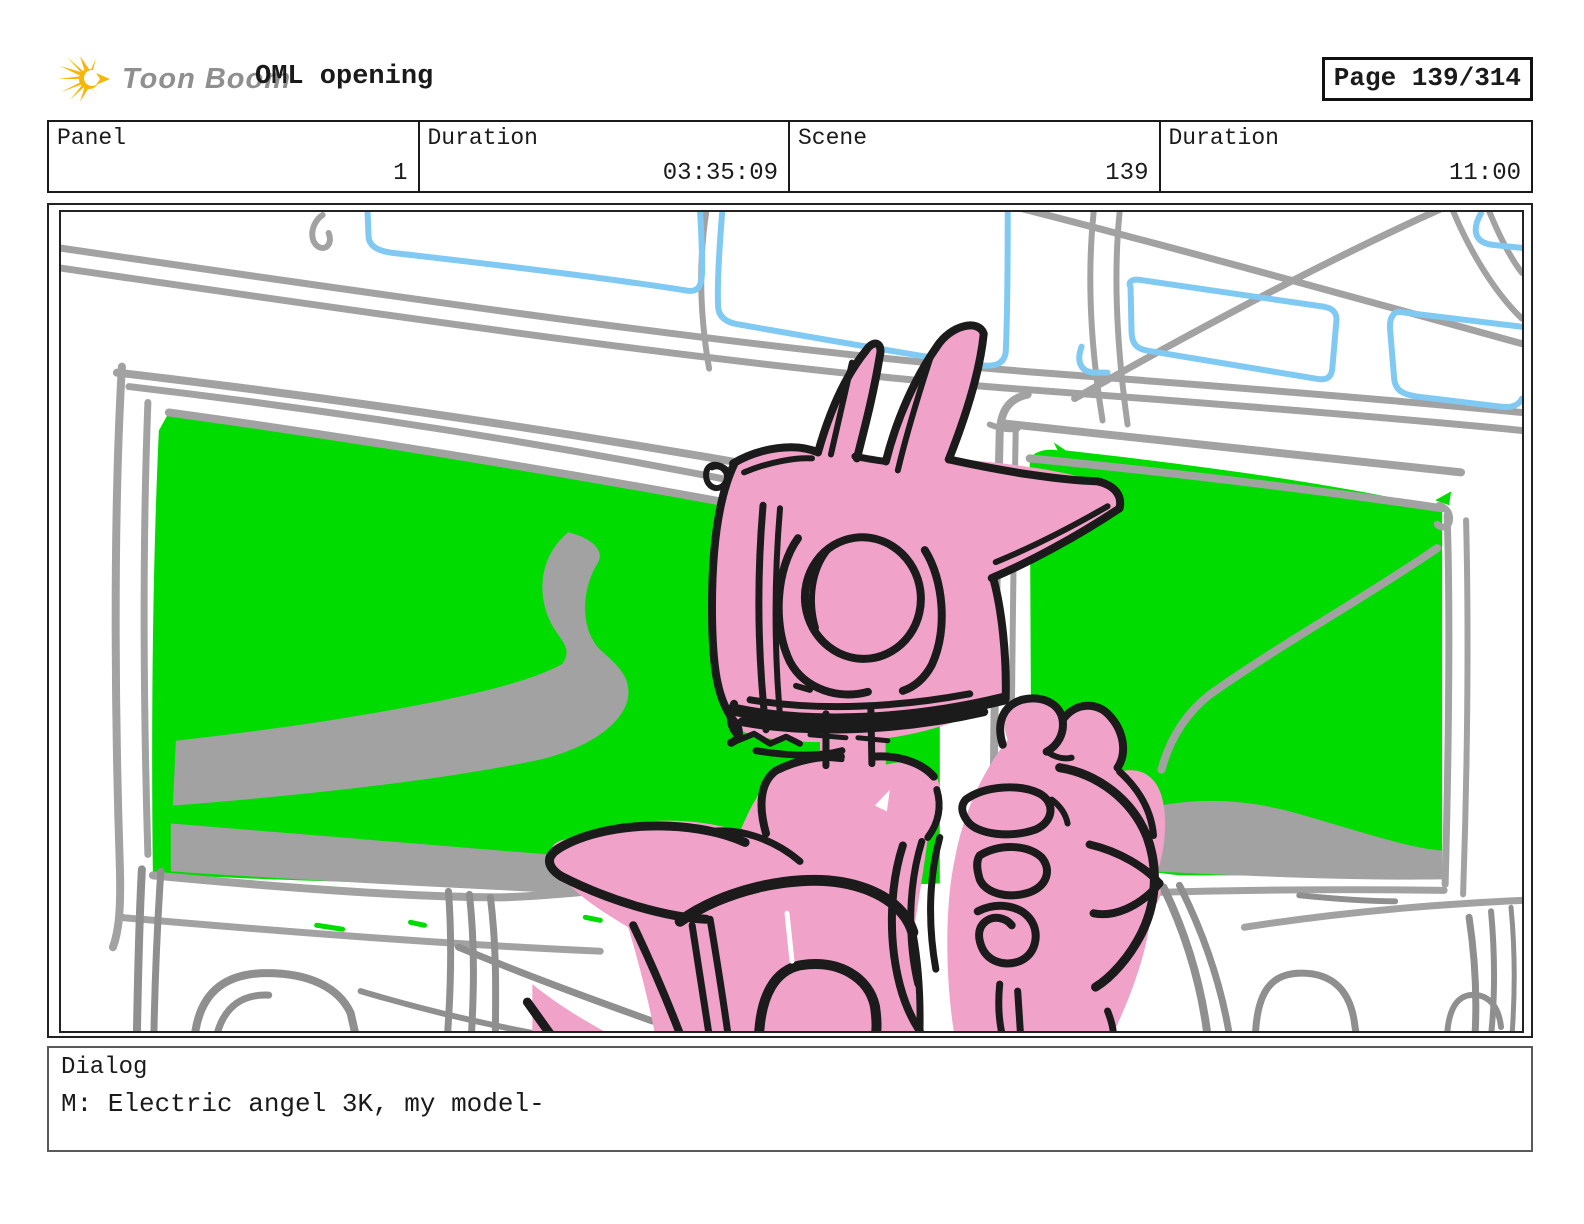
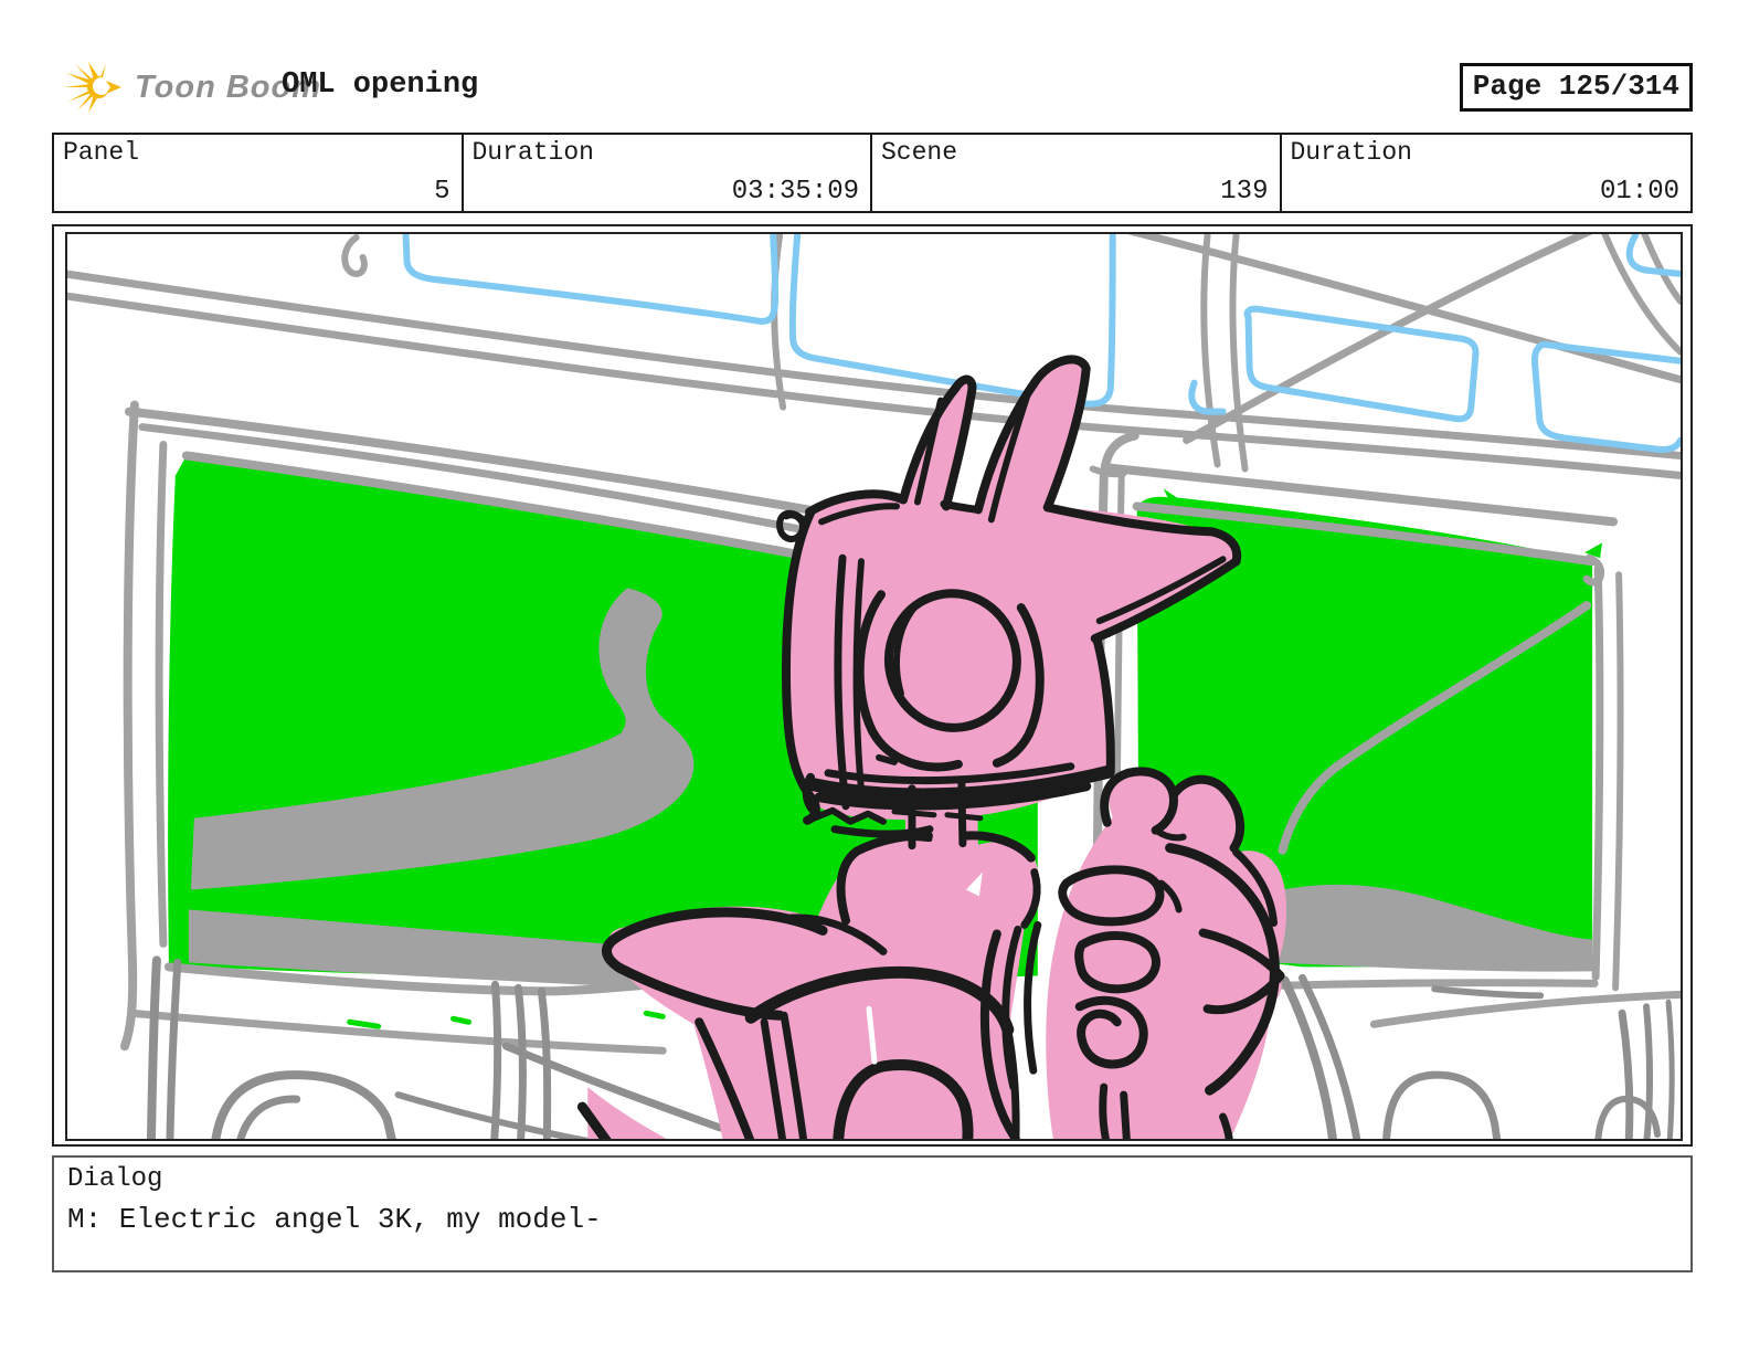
  Toon Boom
  OML opening
- Page 139/314
+ Page 125/314
  Panel
- 1
+ 5
  Duration
  03:35:09
  Scene
  139
  Duration
- 11:00
+ 01:00
  Dialog
  M: Electric angel 3K, my model-
